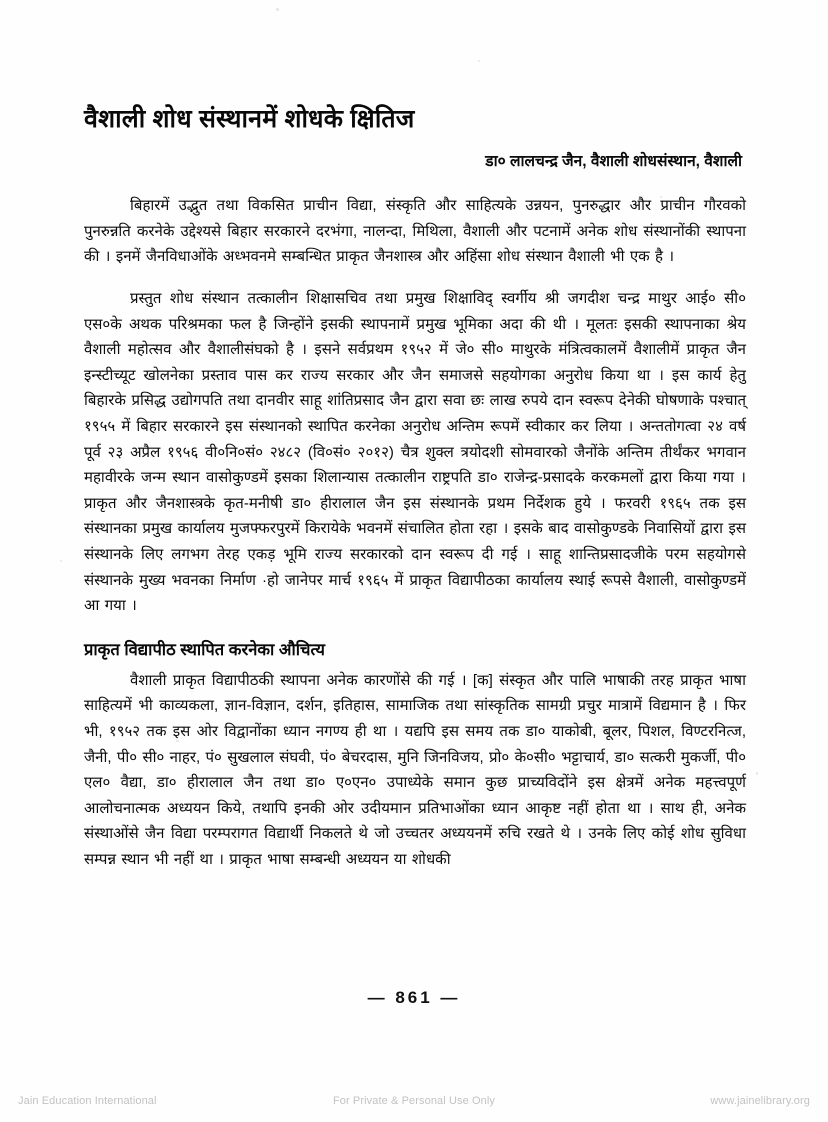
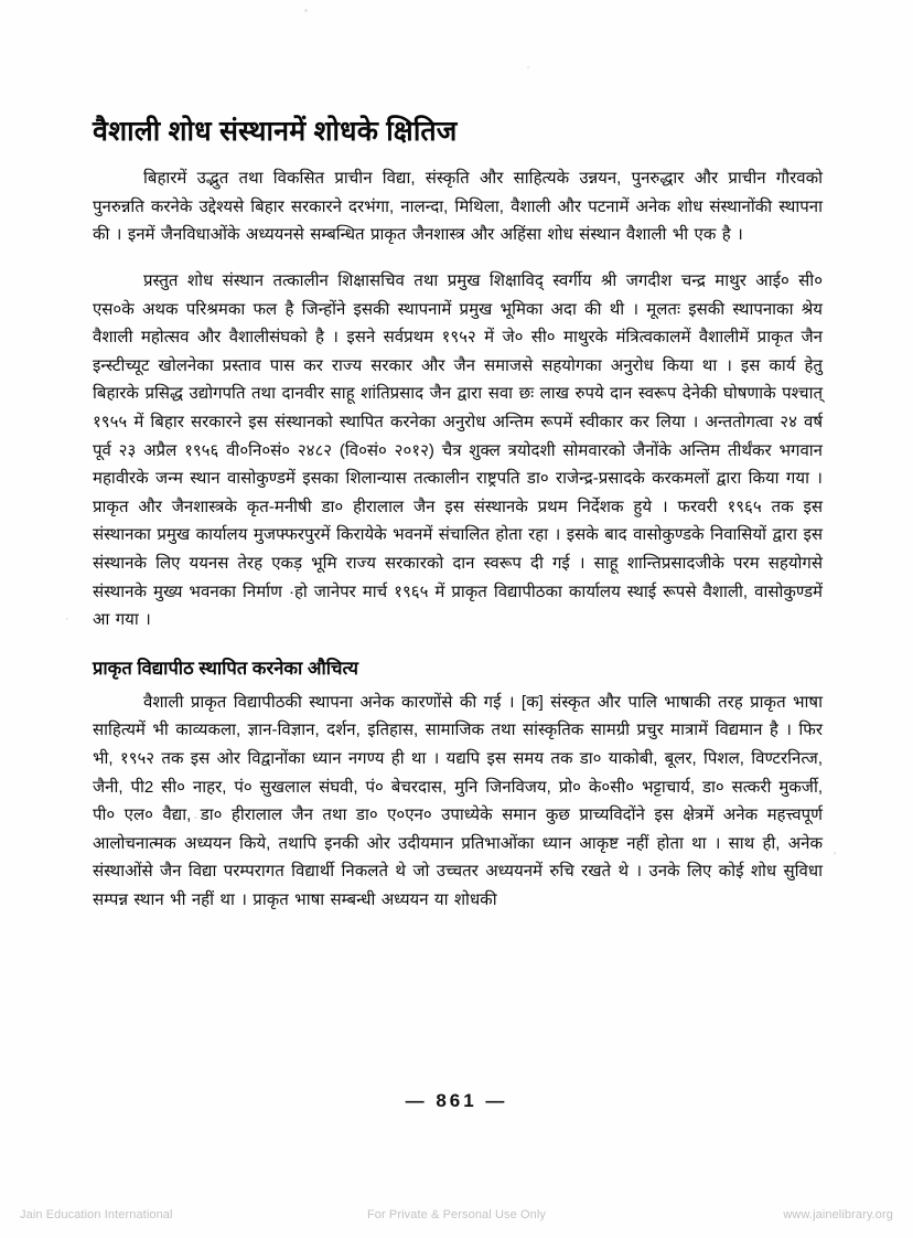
  वैशाली शोध संस्थानमें शोधके क्षितिज
- डा० लालचन्द्र जैन, वैशाली शोधसंस्थान, वैशाली
- बिहारमें उद्भुत तथा विकसित प्राचीन विद्या, संस्कृति और साहित्यके उन्नयन, पुनरुद्धार और प्राचीन गौरवको पुनरुन्नति करनेके उद्देश्यसे बिहार सरकारने दरभंगा, नालन्दा, मिथिला, वैशाली और पटनामें अनेक शोध संस्थानोंकी स्थापना की । इनमें जैनविधाओंके अध्भवनमे सम्बन्धित प्राकृत जैनशास्त्र और अहिंसा शोध संस्थान वैशाली भी एक है ।
+ बिहारमें उद्भुत तथा विकसित प्राचीन विद्या, संस्कृति और साहित्यके उन्नयन, पुनरुद्धार और प्राचीन गौरवको पुनरुन्नति करनेके उद्देश्यसे बिहार सरकारने दरभंगा, नालन्दा, मिथिला, वैशाली और पटनामें अनेक शोध संस्थानोंकी स्थापना की । इनमें जैनविधाओंके अध्ययनसे सम्बन्धित प्राकृत जैनशास्त्र और अहिंसा शोध संस्थान वैशाली भी एक है ।
- प्रस्तुत शोध संस्थान तत्कालीन शिक्षासचिव तथा प्रमुख शिक्षाविद् स्वर्गीय श्री जगदीश चन्द्र माथुर आई० सी० एस०के अथक परिश्रमका फल है जिन्होंने इसकी स्थापनामें प्रमुख भूमिका अदा की थी । मूलतः इसकी स्थापनाका श्रेय वैशाली महोत्सव और वैशालीसंघको है । इसने सर्वप्रथम १९५२ में जे० सी० माथुरके मंत्रित्वकालमें वैशालीमें प्राकृत जैन इन्स्टीच्यूट खोलनेका प्रस्ताव पास कर राज्य सरकार और जैन समाजसे सहयोगका अनुरोध किया था । इस कार्य हेतु बिहारके प्रसिद्ध उद्योगपति तथा दानवीर साहू शांतिप्रसाद जैन द्वारा सवा छः लाख रुपये दान स्वरूप देनेकी घोषणाके पश्चात् १९५५ में बिहार सरकारने इस संस्थानको स्थापित करनेका अनुरोध अन्तिम रूपमें स्वीकार कर लिया । अन्ततोगत्वा २४ वर्ष पूर्व २३ अप्रैल १९५६ वी०नि०सं० २४८२ (वि०सं० २०१२) चैत्र शुक्ल त्रयोदशी सोमवारको जैनोंके अन्तिम तीर्थंकर भगवान महावीरके जन्म स्थान वासोकुण्डमें इसका शिलान्यास तत्कालीन राष्ट्रपति डा० राजेन्द्र-प्रसादके करकमलों द्वारा किया गया । प्राकृत और जैनशास्त्रके कृत-मनीषी डा० हीरालाल जैन इस संस्थानके प्रथम निर्देशक हुये । फरवरी १९६५ तक इस संस्थानका प्रमुख कार्यालय मुजफ्फरपुरमें किरायेके भवनमें संचालित होता रहा । इसके बाद वासोकुण्डके निवासियों द्वारा इस संस्थानके लिए लगभग तेरह एकड़ भूमि राज्य सरकारको दान स्वरूप दी गई । साहू शान्तिप्रसादजीके परम सहयोगसे संस्थानके मुख्य भवनका निर्माण ·हो जानेपर मार्च १९६५ में प्राकृत विद्यापीठका कार्यालय स्थाई रूपसे वैशाली, वासोकुण्डमें आ गया ।
+ प्रस्तुत शोध संस्थान तत्कालीन शिक्षासचिव तथा प्रमुख शिक्षाविद् स्वर्गीय श्री जगदीश चन्द्र माथुर आई० सी० एस०के अथक परिश्रमका फल है जिन्होंने इसकी स्थापनामें प्रमुख भूमिका अदा की थी । मूलतः इसकी स्थापनाका श्रेय वैशाली महोत्सव और वैशालीसंघको है । इसने सर्वप्रथम १९५२ में जे० सी० माथुरके मंत्रित्वकालमें वैशालीमें प्राकृत जैन इन्स्टीच्यूट खोलनेका प्रस्ताव पास कर राज्य सरकार और जैन समाजसे सहयोगका अनुरोध किया था । इस कार्य हेतु बिहारके प्रसिद्ध उद्योगपति तथा दानवीर साहू शांतिप्रसाद जैन द्वारा सवा छः लाख रुपये दान स्वरूप देनेकी घोषणाके पश्चात् १९५५ में बिहार सरकारने इस संस्थानको स्थापित करनेका अनुरोध अन्तिम रूपमें स्वीकार कर लिया । अन्ततोगत्वा २४ वर्ष पूर्व २३ अप्रैल १९५६ वी०नि०सं० २४८२ (वि०सं० २०१२) चैत्र शुक्ल त्रयोदशी सोमवारको जैनोंके अन्तिम तीर्थंकर भगवान महावीरके जन्म स्थान वासोकुण्डमें इसका शिलान्यास तत्कालीन राष्ट्रपति डा० राजेन्द्र-प्रसादके करकमलों द्वारा किया गया । प्राकृत और जैनशास्त्रके कृत-मनीषी डा० हीरालाल जैन इस संस्थानके प्रथम निर्देशक हुये । फरवरी १९६५ तक इस संस्थानका प्रमुख कार्यालय मुजफ्फरपुरमें किरायेके भवनमें संचालित होता रहा । इसके बाद वासोकुण्डके निवासियों द्वारा इस संस्थानके लिए ययनस तेरह एकड़ भूमि राज्य सरकारको दान स्वरूप दी गई । साहू शान्तिप्रसादजीके परम सहयोगसे संस्थानके मुख्य भवनका निर्माण ·हो जानेपर मार्च १९६५ में प्राकृत विद्यापीठका कार्यालय स्थाई रूपसे वैशाली, वासोकुण्डमें आ गया ।
  प्राकृत विद्यापीठ स्थापित करनेका औचित्य
- वैशाली प्राकृत विद्यापीठकी स्थापना अनेक कारणोंसे की गई । [क] संस्कृत और पालि भाषाकी तरह प्राकृत भाषा साहित्यमें भी काव्यकला, ज्ञान-विज्ञान, दर्शन, इतिहास, सामाजिक तथा सांस्कृतिक सामग्री प्रचुर मात्रामें विद्यमान है । फिर भी, १९५२ तक इस ओर विद्वानोंका ध्यान नगण्य ही था । यद्यपि इस समय तक डा० याकोबी, बूलर, पिशल, विण्टरनित्ज, जैनी, पी० सी० नाहर, पं० सुखलाल संघवी, पं० बेचरदास, मुनि जिनविजय, प्रो० के०सी० भट्टाचार्य, डा० सत्करी मुकर्जी, पी० एल० वैद्या, डा० हीरालाल जैन तथा डा० ए०एन० उपाध्येके समान कुछ प्राच्यविदोंने इस क्षेत्रमें अनेक महत्त्वपूर्ण आलोचनात्मक अध्ययन किये, तथापि इनकी ओर उदीयमान प्रतिभाओंका ध्यान आकृष्ट नहीं होता था । साथ ही, अनेक संस्थाओंसे जैन विद्या परम्परागत विद्यार्थी निकलते थे जो उच्चतर अध्ययनमें रुचि रखते थे । उनके लिए कोई शोध सुविधा सम्पन्न स्थान भी नहीं था । प्राकृत भाषा सम्बन्धी अध्ययन या शोधकी
+ वैशाली प्राकृत विद्यापीठकी स्थापना अनेक कारणोंसे की गई । [क] संस्कृत और पालि भाषाकी तरह प्राकृत भाषा साहित्यमें भी काव्यकला, ज्ञान-विज्ञान, दर्शन, इतिहास, सामाजिक तथा सांस्कृतिक सामग्री प्रचुर मात्रामें विद्यमान है । फिर भी, १९५२ तक इस ओर विद्वानोंका ध्यान नगण्य ही था । यद्यपि इस समय तक डा० याकोबी, बूलर, पिशल, विण्टरनित्ज, जैनी, पी2 सी० नाहर, पं० सुखलाल संघवी, पं० बेचरदास, मुनि जिनविजय, प्रो० के०सी० भट्टाचार्य, डा० सत्करी मुकर्जी, पी० एल० वैद्या, डा० हीरालाल जैन तथा डा० ए०एन० उपाध्येके समान कुछ प्राच्यविदोंने इस क्षेत्रमें अनेक महत्त्वपूर्ण आलोचनात्मक अध्ययन किये, तथापि इनकी ओर उदीयमान प्रतिभाओंका ध्यान आकृष्ट नहीं होता था । साथ ही, अनेक संस्थाओंसे जैन विद्या परम्परागत विद्यार्थी निकलते थे जो उच्चतर अध्ययनमें रुचि रखते थे । उनके लिए कोई शोध सुविधा सम्पन्न स्थान भी नहीं था । प्राकृत भाषा सम्बन्धी अध्ययन या शोधकी
  — 861 —
  Jain Education International
  For Private & Personal Use Only
  www.jainelibrary.org
